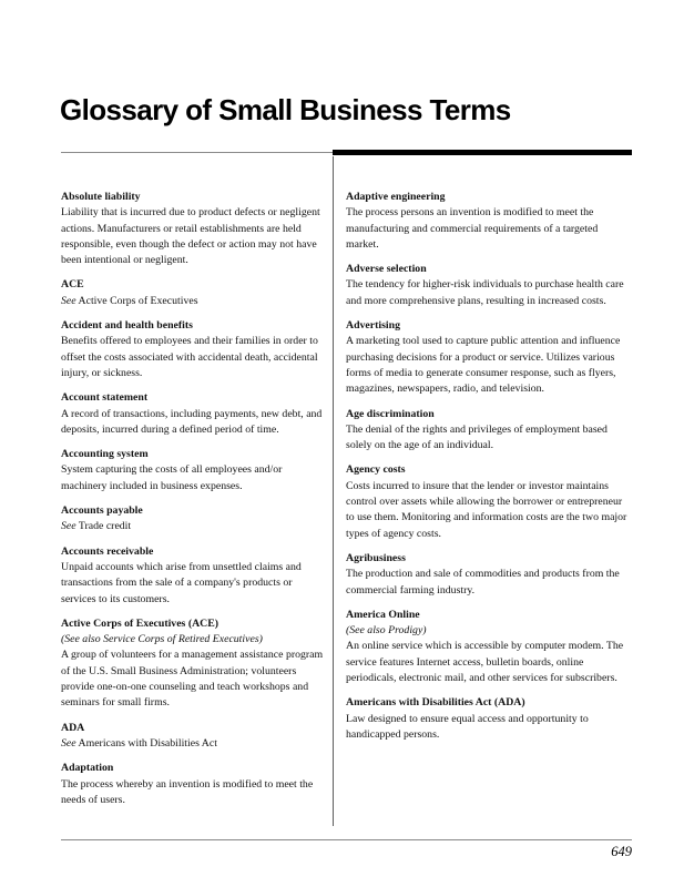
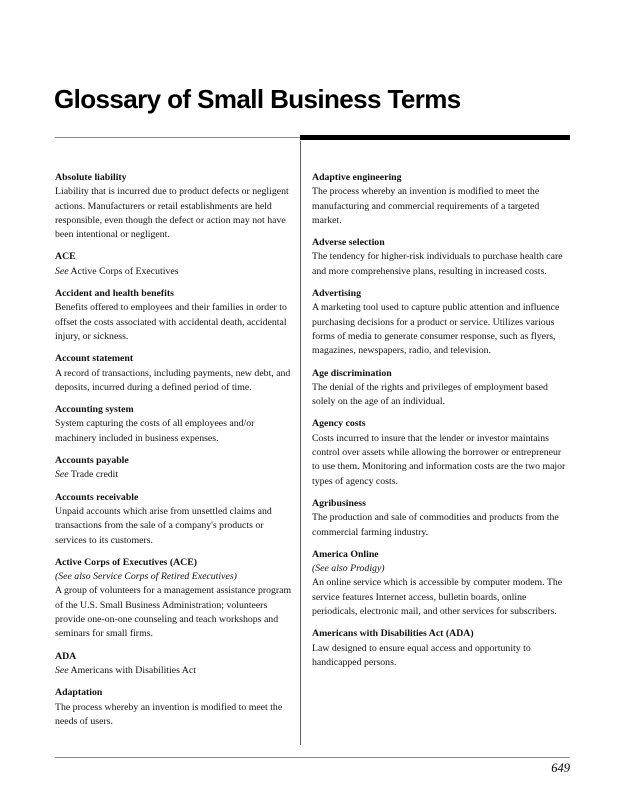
  Glossary of Small Business Terms
  Absolute liability
  Liability that is incurred due to product defects or negligent actions. Manufacturers or retail establishments are held responsible, even though the defect or action may not have been intentional or negligent.
  ACE
  See Active Corps of Executives
  Accident and health benefits
  Benefits offered to employees and their families in order to offset the costs associated with accidental death, accidental injury, or sickness.
  Account statement
  A record of transactions, including payments, new debt, and deposits, incurred during a defined period of time.
  Accounting system
  System capturing the costs of all employees and/or machinery included in business expenses.
  Accounts payable
  See Trade credit
  Accounts receivable
  Unpaid accounts which arise from unsettled claims and transactions from the sale of a company's products or services to its customers.
  Active Corps of Executives (ACE)
  (See also Service Corps of Retired Executives)
  A group of volunteers for a management assistance program of the U.S. Small Business Administration; volunteers provide one-on-one counseling and teach workshops and seminars for small firms.
  ADA
  See Americans with Disabilities Act
  Adaptation
  The process whereby an invention is modified to meet the needs of users.
  Adaptive engineering
- The process persons an invention is modified to meet the manufacturing and commercial requirements of a targeted market.
+ The process whereby an invention is modified to meet the manufacturing and commercial requirements of a targeted market.
  Adverse selection
  The tendency for higher-risk individuals to purchase health care and more comprehensive plans, resulting in increased costs.
  Advertising
  A marketing tool used to capture public attention and influence purchasing decisions for a product or service. Utilizes various forms of media to generate consumer response, such as flyers, magazines, newspapers, radio, and television.
  Age discrimination
  The denial of the rights and privileges of employment based solely on the age of an individual.
  Agency costs
  Costs incurred to insure that the lender or investor maintains control over assets while allowing the borrower or entrepreneur to use them. Monitoring and information costs are the two major types of agency costs.
  Agribusiness
  The production and sale of commodities and products from the commercial farming industry.
  America Online
  (See also Prodigy)
  An online service which is accessible by computer modem. The service features Internet access, bulletin boards, online periodicals, electronic mail, and other services for subscribers.
  Americans with Disabilities Act (ADA)
  Law designed to ensure equal access and opportunity to handicapped persons.
  649
